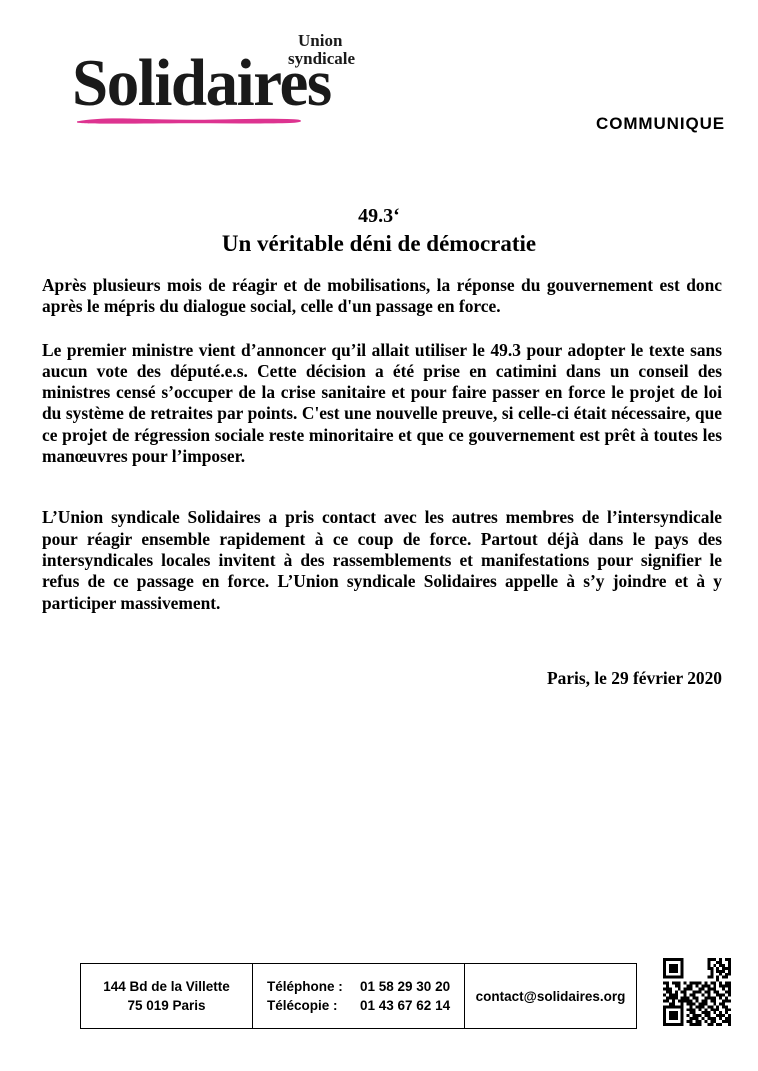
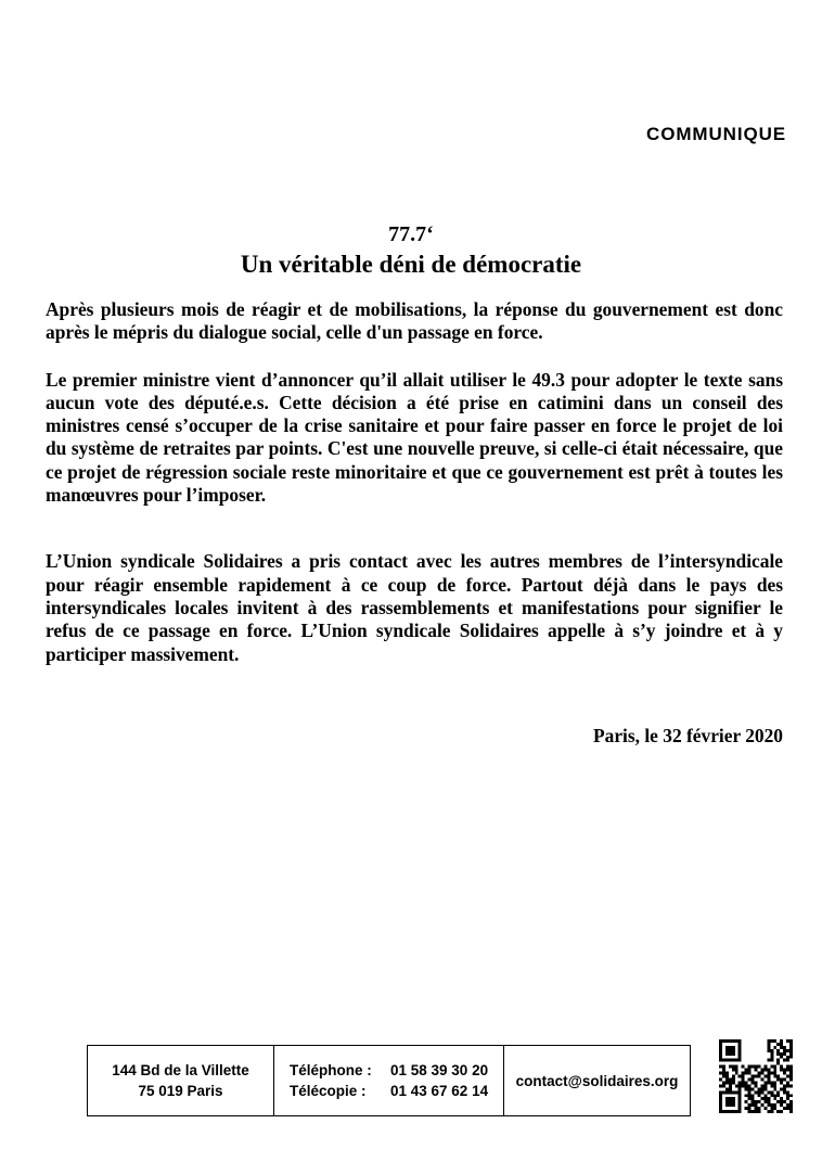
- Solidaires
- Union
- syndicale
  COMMUNIQUE
- 49.3‘
+ 77.7‘
  Un véritable déni de démocratie
  Après plusieurs mois de réagir et de mobilisations, la réponse du gouvernement est donc après le mépris du dialogue social, celle d'un passage en force.
  Le premier ministre vient d’annoncer qu’il allait utiliser le 49.3 pour adopter le texte sans aucun vote des député.e.s. Cette décision a été prise en catimini dans un conseil des ministres censé s’occuper de la crise sanitaire et pour faire passer en force le projet de loi du système de retraites par points. C'est une nouvelle preuve, si celle-ci était nécessaire, que ce projet de régression sociale reste minoritaire et que ce gouvernement est prêt à toutes les manœuvres pour l’imposer.
  L’Union syndicale Solidaires a pris contact avec les autres membres de l’intersyndicale pour réagir ensemble rapidement à ce coup de force. Partout déjà dans le pays des intersyndicales locales invitent à des rassemblements et manifestations pour signifier le refus de ce passage en force. L’Union syndicale Solidaires appelle à s’y joindre et à y participer massivement.
- Paris, le 29 février 2020
+ Paris, le 32 février 2020
  144 Bd de la Villette
  75 019 Paris
  Téléphone :
- 01 58 29 30 20
+ 01 58 39 30 20
  Télécopie :
  01 43 67 62 14
  contact@solidaires.org
